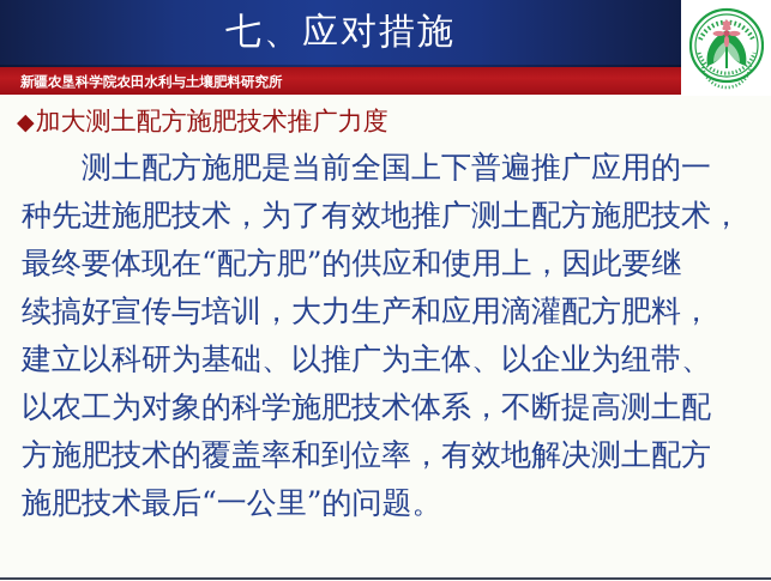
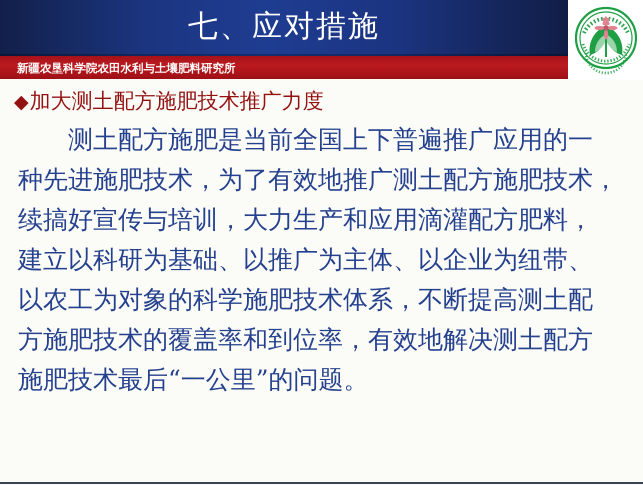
  七、应对措施
  新疆农垦科学院农田水利与土壤肥料研究所
  ◆加大测土配方施肥技术推广力度
  测土配方施肥是当前全国上下普遍推广应用的一
  种先进施肥技术，为了有效地推广测土配方施肥技术，
- 最终要体现在“配方肥”的供应和使用上，因此要继
  续搞好宣传与培训，大力生产和应用滴灌配方肥料，
  建立以科研为基础、以推广为主体、以企业为纽带、
  以农工为对象的科学施肥技术体系，不断提高测土配
  方施肥技术的覆盖率和到位率，有效地解决测土配方
  施肥技术最后“一公里”的问题。
